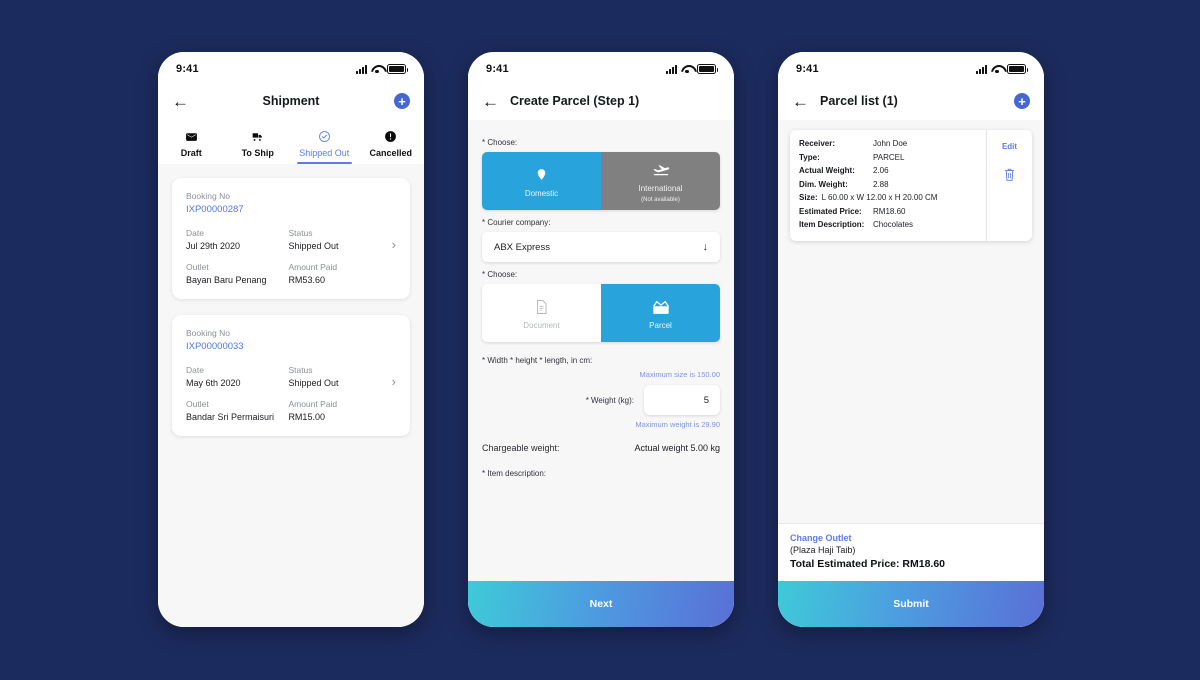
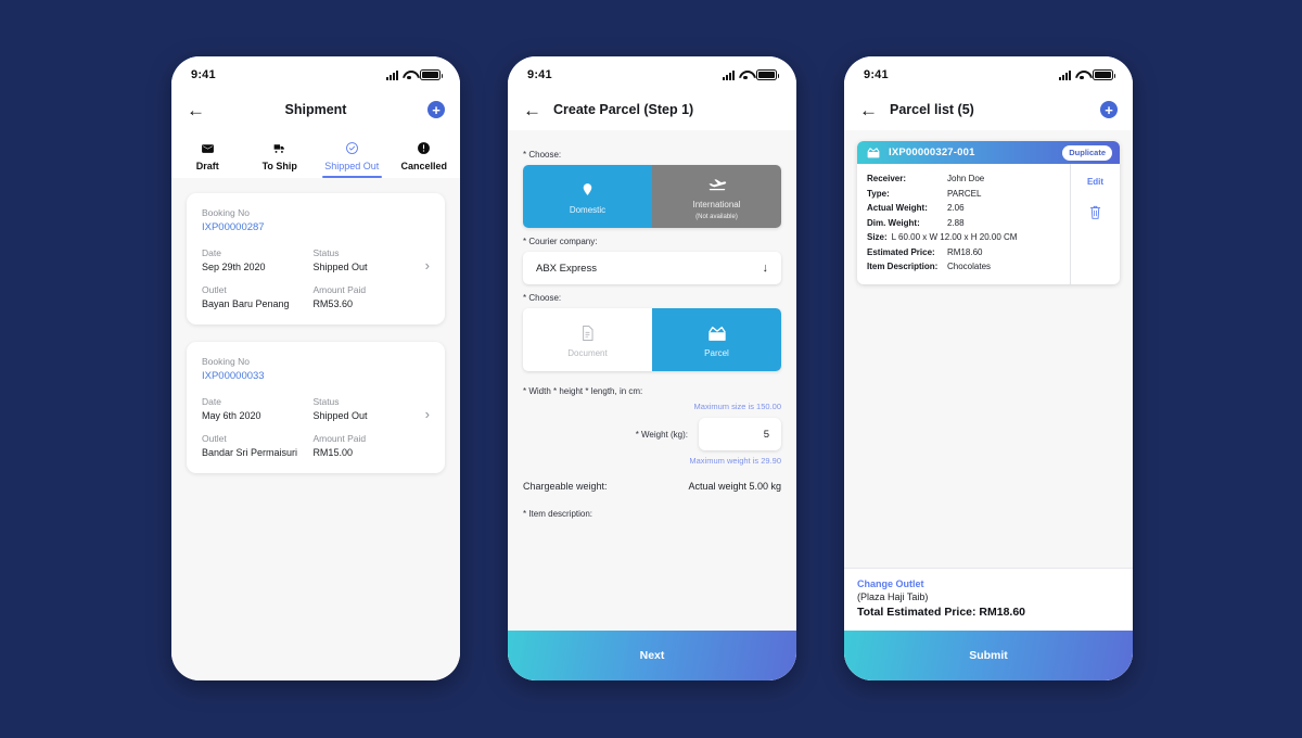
  9:41
  ←
  Shipment
  +
  Draft
  To Ship
  Shipped Out
  Cancelled
  Booking No
  IXP00000287
  Date
- Jul 29th 2020
+ Sep 29th 2020
  Status
  Shipped Out
  Outlet
  Bayan Baru Penang
  Amount Paid
  RM53.60
  ›
  Booking No
  IXP00000033
  Date
  May 6th 2020
  Status
  Shipped Out
  Outlet
  Bandar Sri Permaisuri
  Amount Paid
  RM15.00
  ›
  9:41
  ←
  Create Parcel (Step 1)
  * Choose:
  Domestic
  International
  * Courier company:
  ABX Express
  ↓
  * Choose:
  Document
  Parcel
  * Width * height * length, in cm:
  Maximum size is 150.00
  * Weight (kg):
  5
  Maximum weight is 29.90
  Chargeable weight:
  Actual weight 5.00 kg
  * Item description:
  Next
  9:41
  ←
- Parcel list (1)
+ Parcel list (5)
  +
+ IXP00000327-001
+ Duplicate
  Receiver:
  John Doe
  Type:
  PARCEL
  Actual Weight:
  2.06
  Dim. Weight:
  2.88
  Size:
  L 60.00 x W 12.00 x H 20.00 CM
  Estimated Price:
  RM18.60
  Item Description:
  Chocolates
  Edit
  Change Outlet
  (Plaza Haji Taib)
  Total Estimated Price: RM18.60
  Submit
